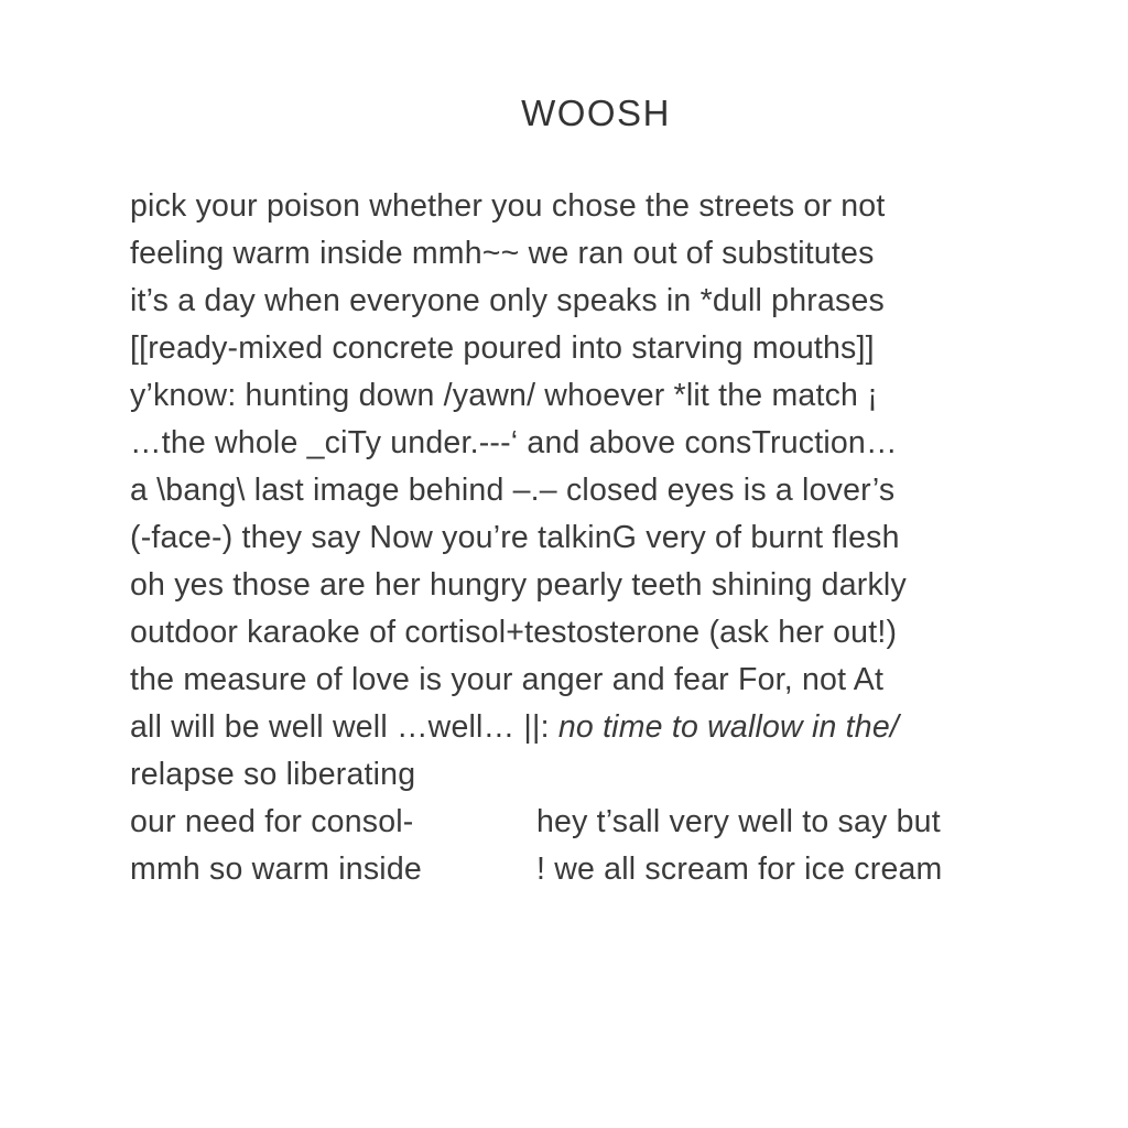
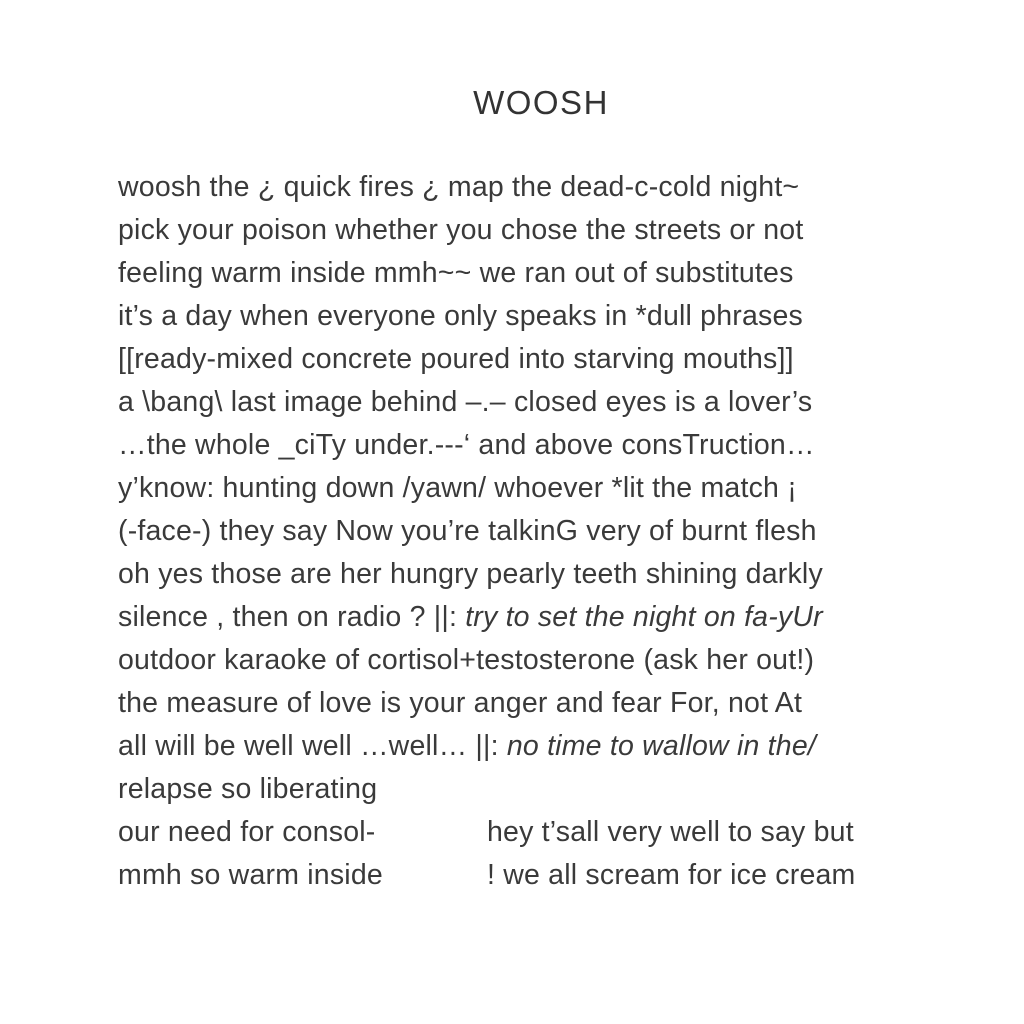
  WOOSH
+ woosh the ¿ quick fires ¿ map the dead-c-cold night~
  pick your poison whether you chose the streets or not
  feeling warm inside mmh~~ we ran out of substitutes
  it’s a day when everyone only speaks in *dull phrases
  [[ready-mixed concrete poured into starving mouths]]
- y’know: hunting down /yawn/ whoever *lit the match ¡
+ a \bang\ last image behind –.– closed eyes is a lover’s
  …the whole _ciTy under.---‘ and above consTruction…
- a \bang\ last image behind –.– closed eyes is a lover’s
+ y’know: hunting down /yawn/ whoever *lit the match ¡
  (-face-) they say Now you’re talkinG very of burnt flesh
  oh yes those are her hungry pearly teeth shining darkly
+ silence , then on radio ? ||: try to set the night on fa-yUr
  outdoor karaoke of cortisol+testosterone (ask her out!)
  the measure of love is your anger and fear For, not At
  all will be well well …well… ||: no time to wallow in the/
  relapse so liberating
  our need for consol- hey t’sall very well to say but
  mmh so warm inside ! we all scream for ice cream
